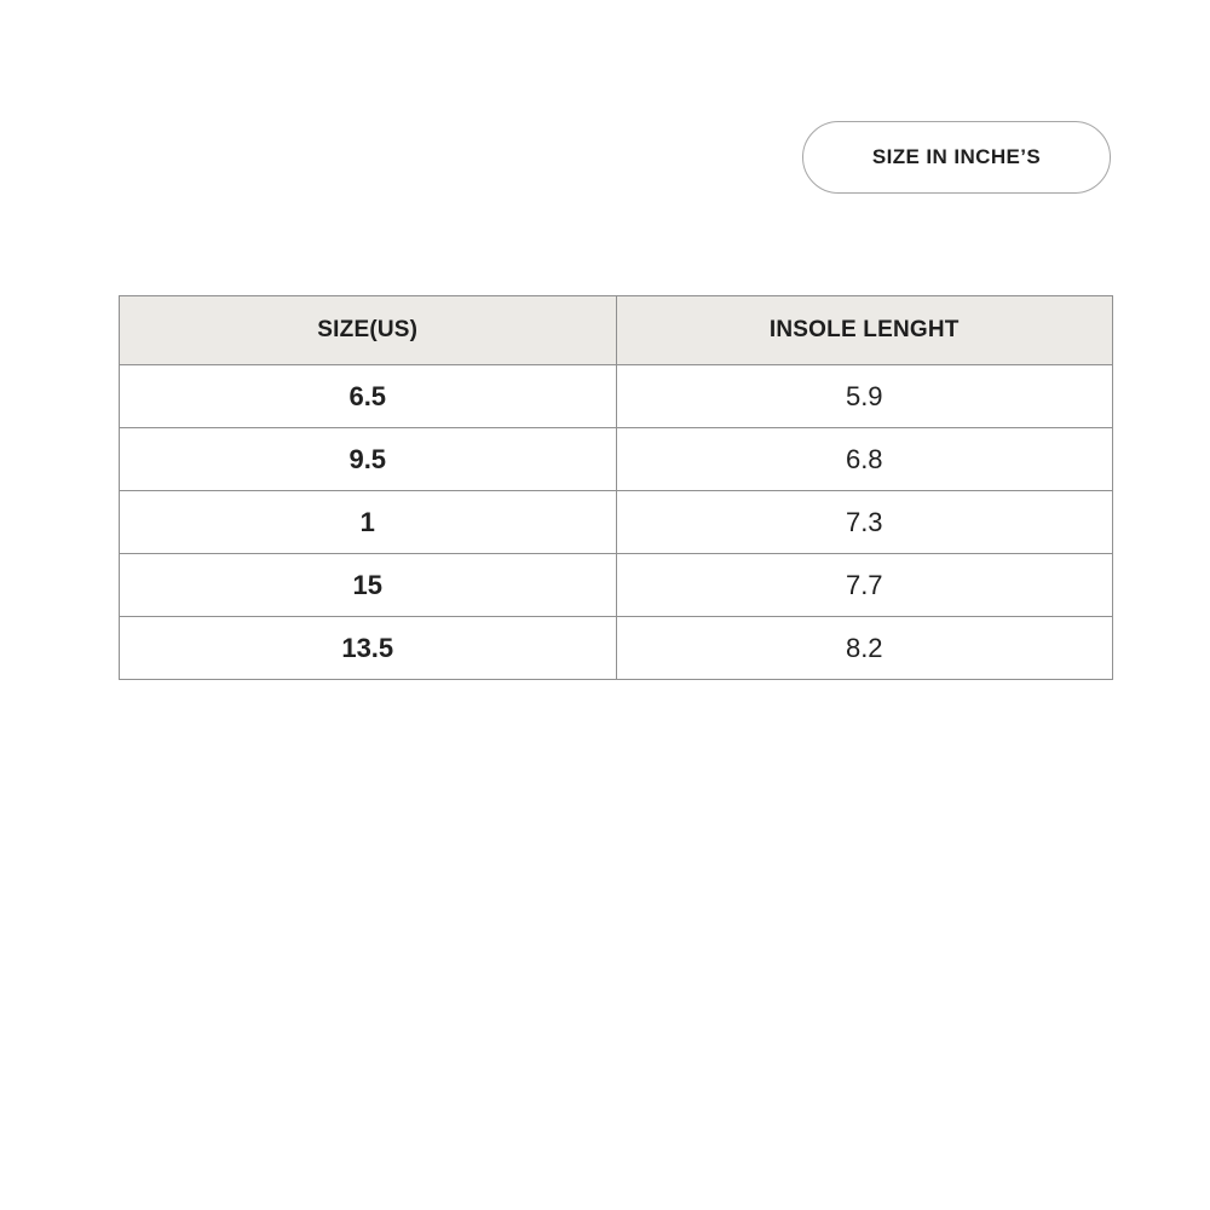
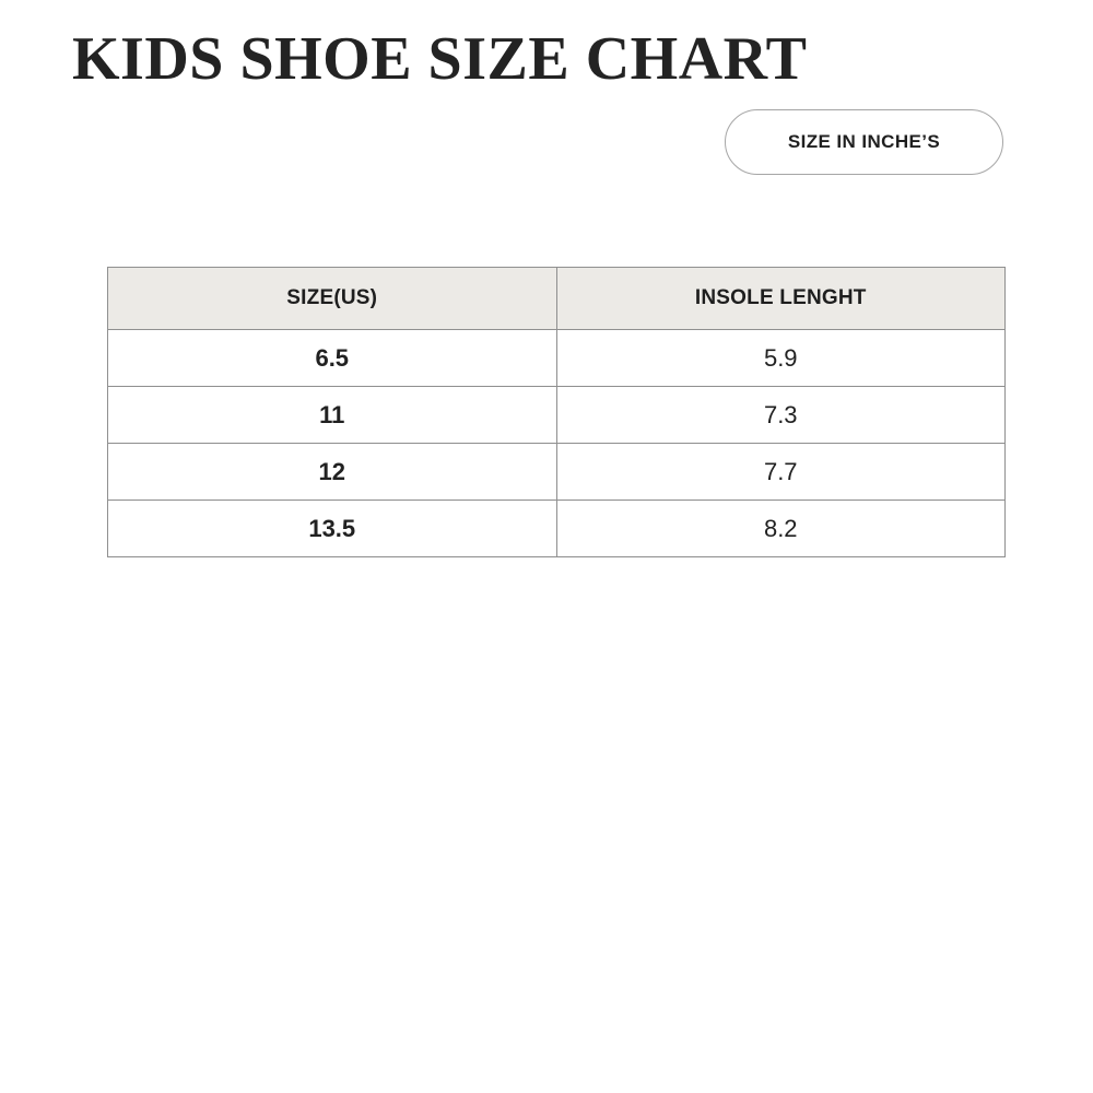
+ KIDS SHOE SIZE CHART
  SIZE IN INCHE’S
  SIZE(US)	INSOLE LENGHT
  6.5	5.9
- 9.5	6.8
- 1	7.3
+ 11	7.3
- 15	7.7
+ 12	7.7
  13.5	8.2
